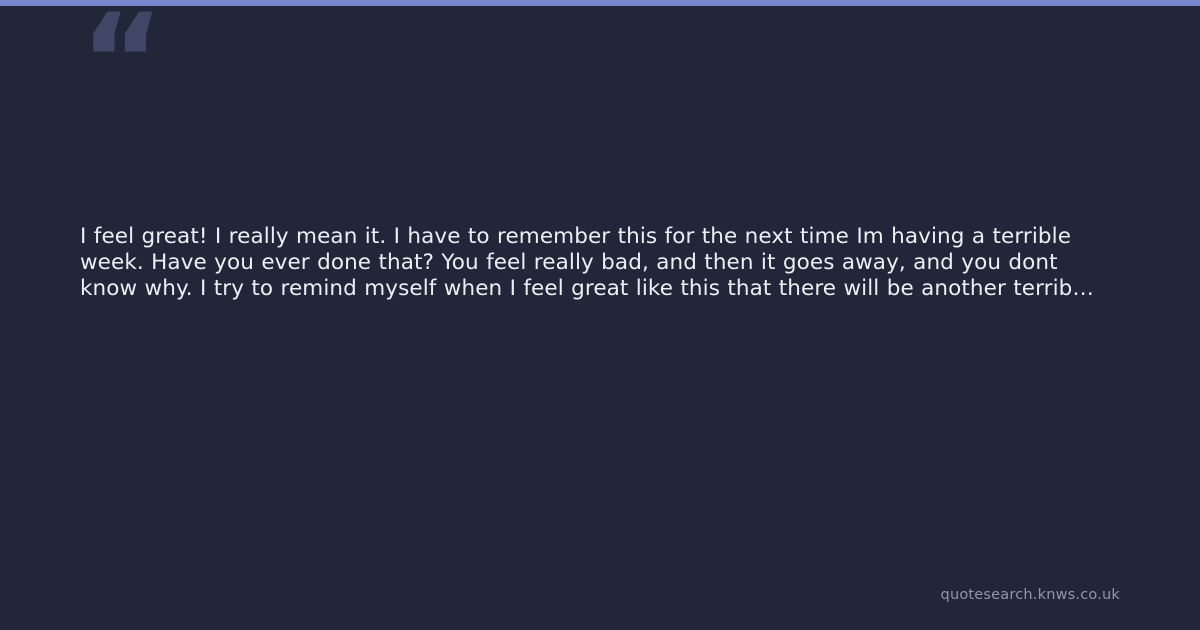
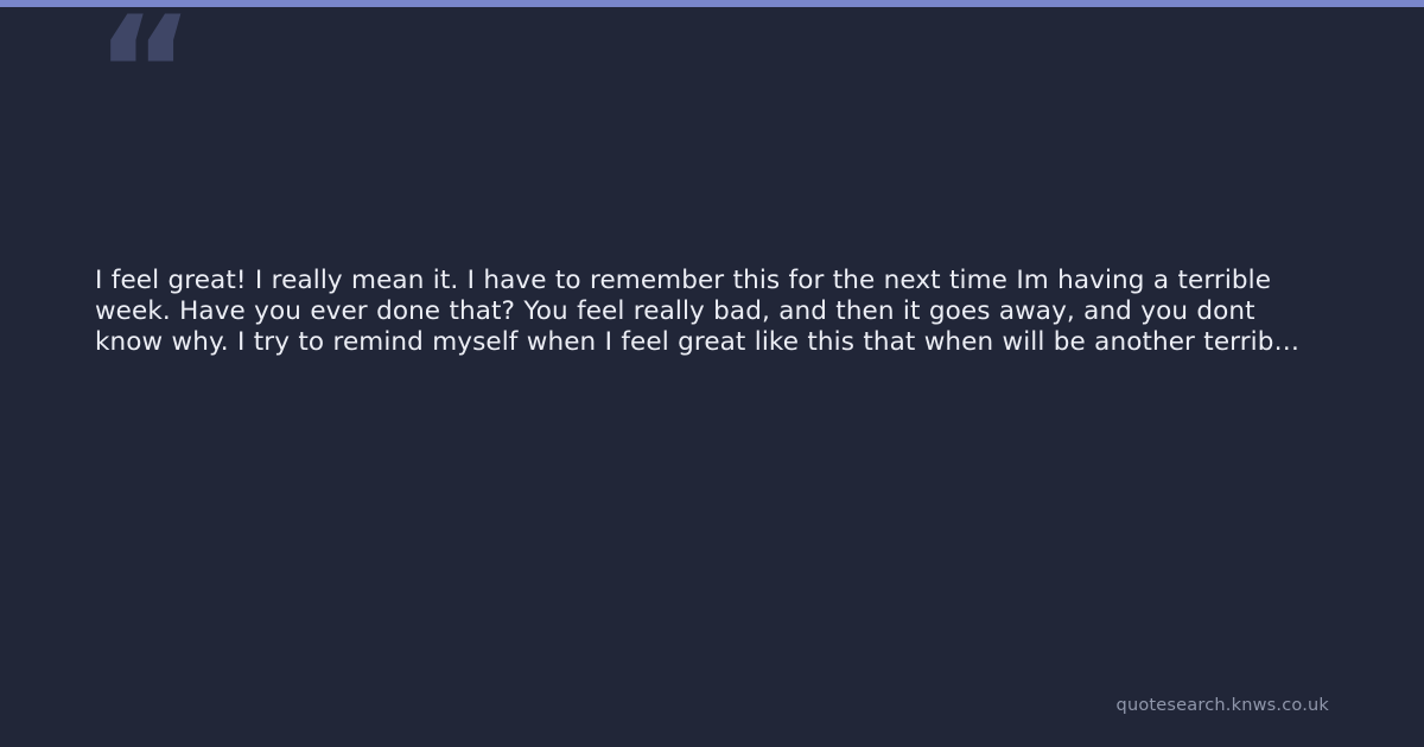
  “
- I feel great! I really mean it. I have to remember this for the next time Im having a terrible week. Have you ever done that? You feel really bad, and then it goes away, and you dont know why. I try to remind myself when I feel great like this that there will be another terrib…
+ I feel great! I really mean it. I have to remember this for the next time Im having a terrible week. Have you ever done that? You feel really bad, and then it goes away, and you dont know why. I try to remind myself when I feel great like this that when will be another terrib…
  quotesearch.knws.co.uk
